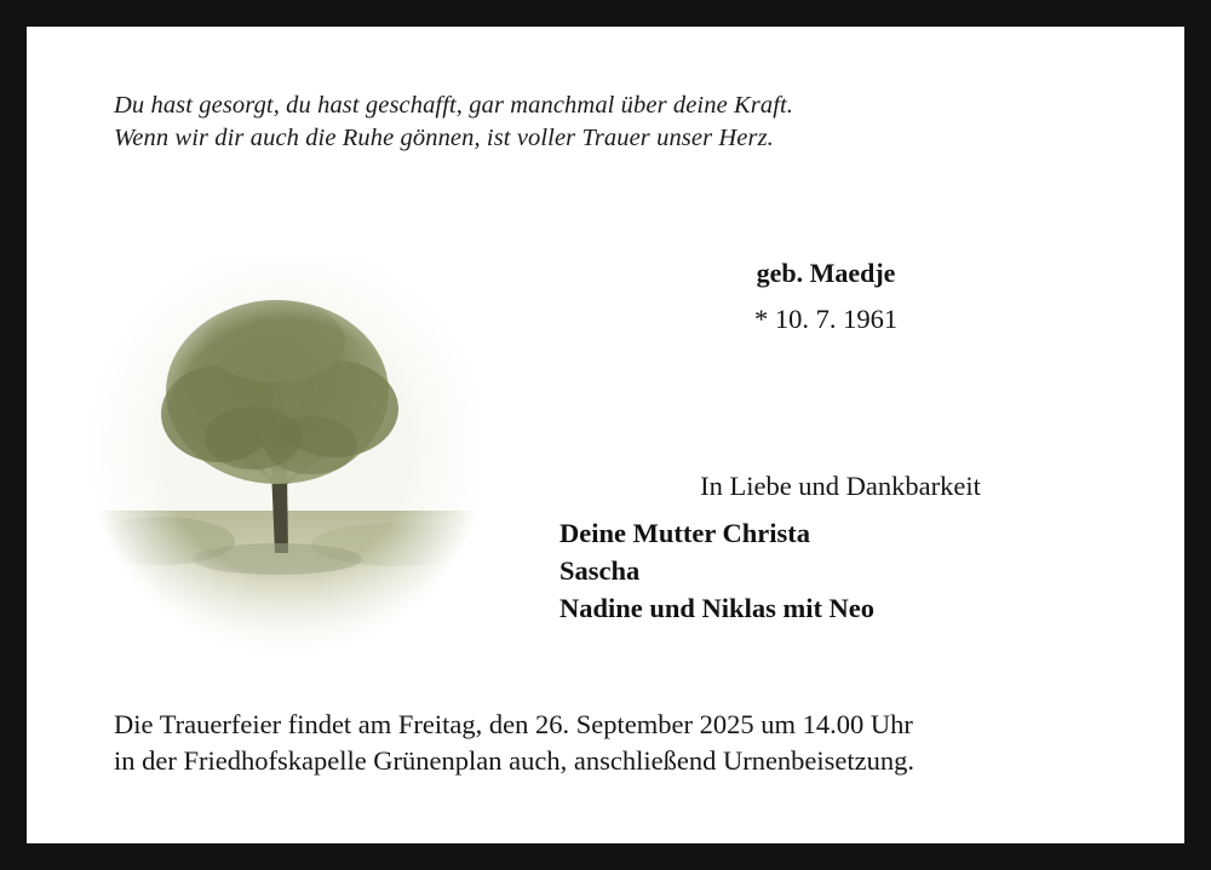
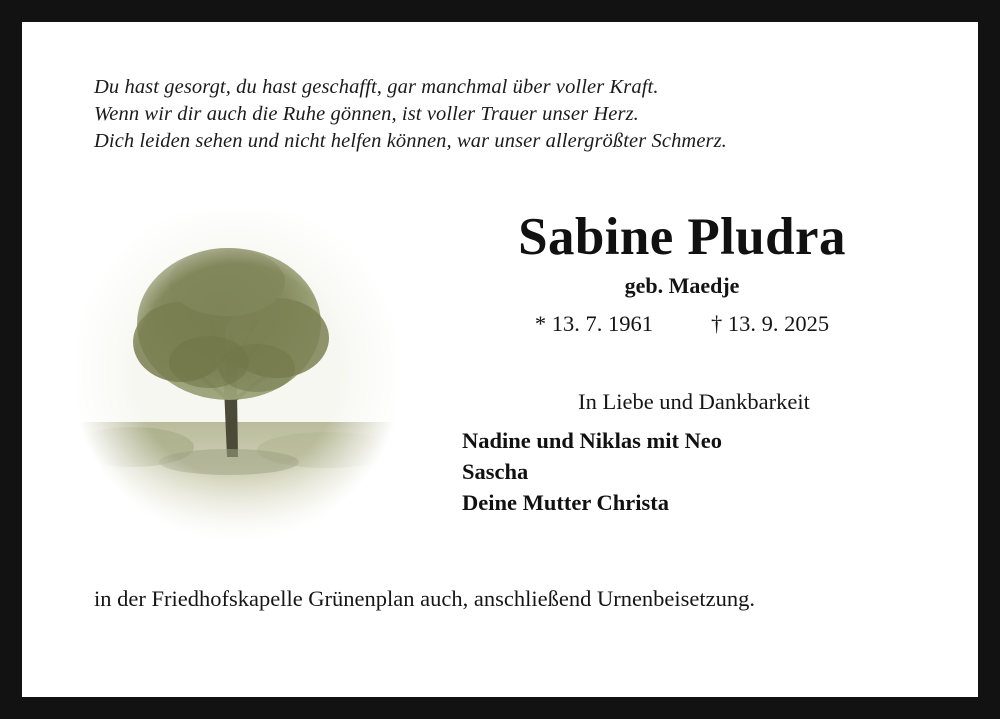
- Du hast gesorgt, du hast geschafft, gar manchmal über deine Kraft.
+ Du hast gesorgt, du hast geschafft, gar manchmal über voller Kraft.
  Wenn wir dir auch die Ruhe gönnen, ist voller Trauer unser Herz.
+ Dich leiden sehen und nicht helfen können, war unser allergrößter Schmerz.
+ Sabine Pludra
  geb. Maedje
- * 10. 7. 1961
+ * 13. 7. 1961
+ † 13. 9. 2025
  In Liebe und Dankbarkeit
- Deine Mutter Christa
+ Nadine und Niklas mit Neo
  Sascha
- Nadine und Niklas mit Neo
+ Deine Mutter Christa
- Die Trauerfeier findet am Freitag, den 26. September 2025 um 14.00 Uhr
  in der Friedhofskapelle Grünenplan auch, anschließend Urnenbeisetzung.
